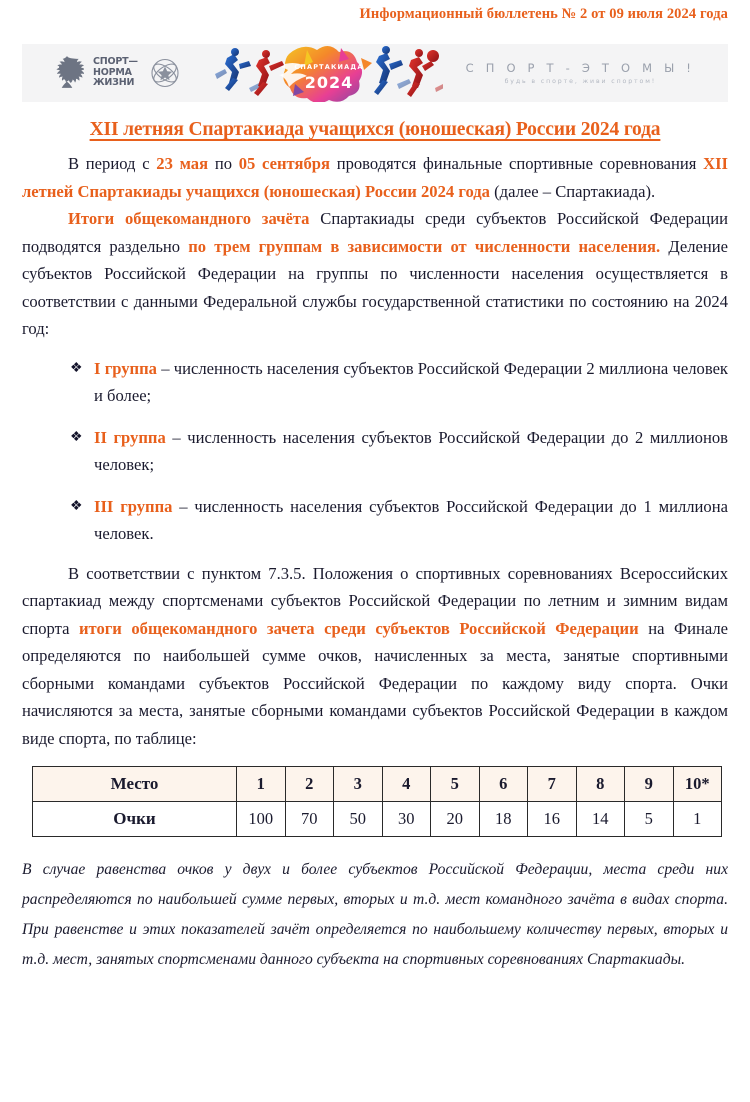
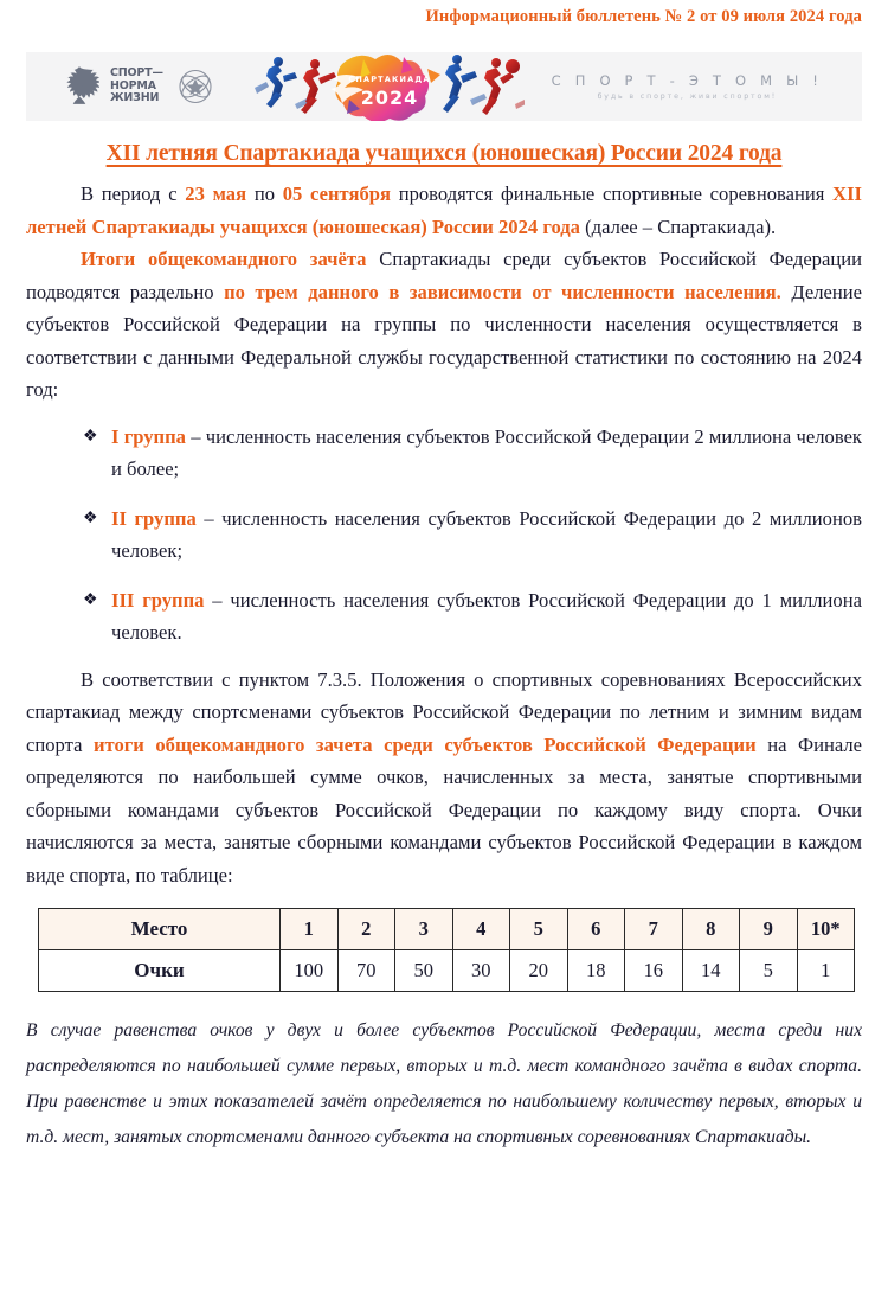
  Информационный бюллетень № 2 от 09 июля 2024 года
  СПОРТ—
  НОРМА
  ЖИЗНИ
  2024
  ПАРТАКИАДА
  С П О Р Т - Э Т О М Ы !
  XII летняя Спартакиада учащихся (юношеская) России 2024 года
  В период с 23 мая по 05 сентября проводятся финальные спортивные соревнования XII летней Спартакиады учащихся (юношеская) России 2024 года (далее – Спартакиада).
- Итоги общекомандного зачёта Спартакиады среди субъектов Российской Федерации подводятся раздельно по трем группам в зависимости от численности населения. Деление субъектов Российской Федерации на группы по численности населения осуществляется в соответствии с данными Федеральной службы государственной статистики по состоянию на 2024 год:
+ Итоги общекомандного зачёта Спартакиады среди субъектов Российской Федерации подводятся раздельно по трем данного в зависимости от численности населения. Деление субъектов Российской Федерации на группы по численности населения осуществляется в соответствии с данными Федеральной службы государственной статистики по состоянию на 2024 год:
  ❖
  I группа – численность населения субъектов Российской Федерации 2 миллиона человек и более;
  ❖
  II группа – численность населения субъектов Российской Федерации до 2 миллионов человек;
  ❖
  III группа – численность населения субъектов Российской Федерации до 1 миллиона человек.
  В соответствии с пунктом 7.3.5. Положения о спортивных соревнованиях Всероссийских спартакиад между спортсменами субъектов Российской Федерации по летним и зимним видам спорта итоги общекомандного зачета среди субъектов Российской Федерации на Финале определяются по наибольшей сумме очков, начисленных за места, занятые спортивными сборными командами субъектов Российской Федерации по каждому виду спорта. Очки начисляются за места, занятые сборными командами субъектов Российской Федерации в каждом виде спорта, по таблице:
  Место	1	2	3	4	5	6	7	8	9	10*
  Очки	100	70	50	30	20	18	16	14	5	1
  В случае равенства очков у двух и более субъектов Российской Федерации, места среди них распределяются по наибольшей сумме первых, вторых и т.д. мест командного зачёта в видах спорта. При равенстве и этих показателей зачёт определяется по наибольшему количеству первых, вторых и т.д. мест, занятых спортсменами данного субъекта на спортивных соревнованиях Спартакиады.
